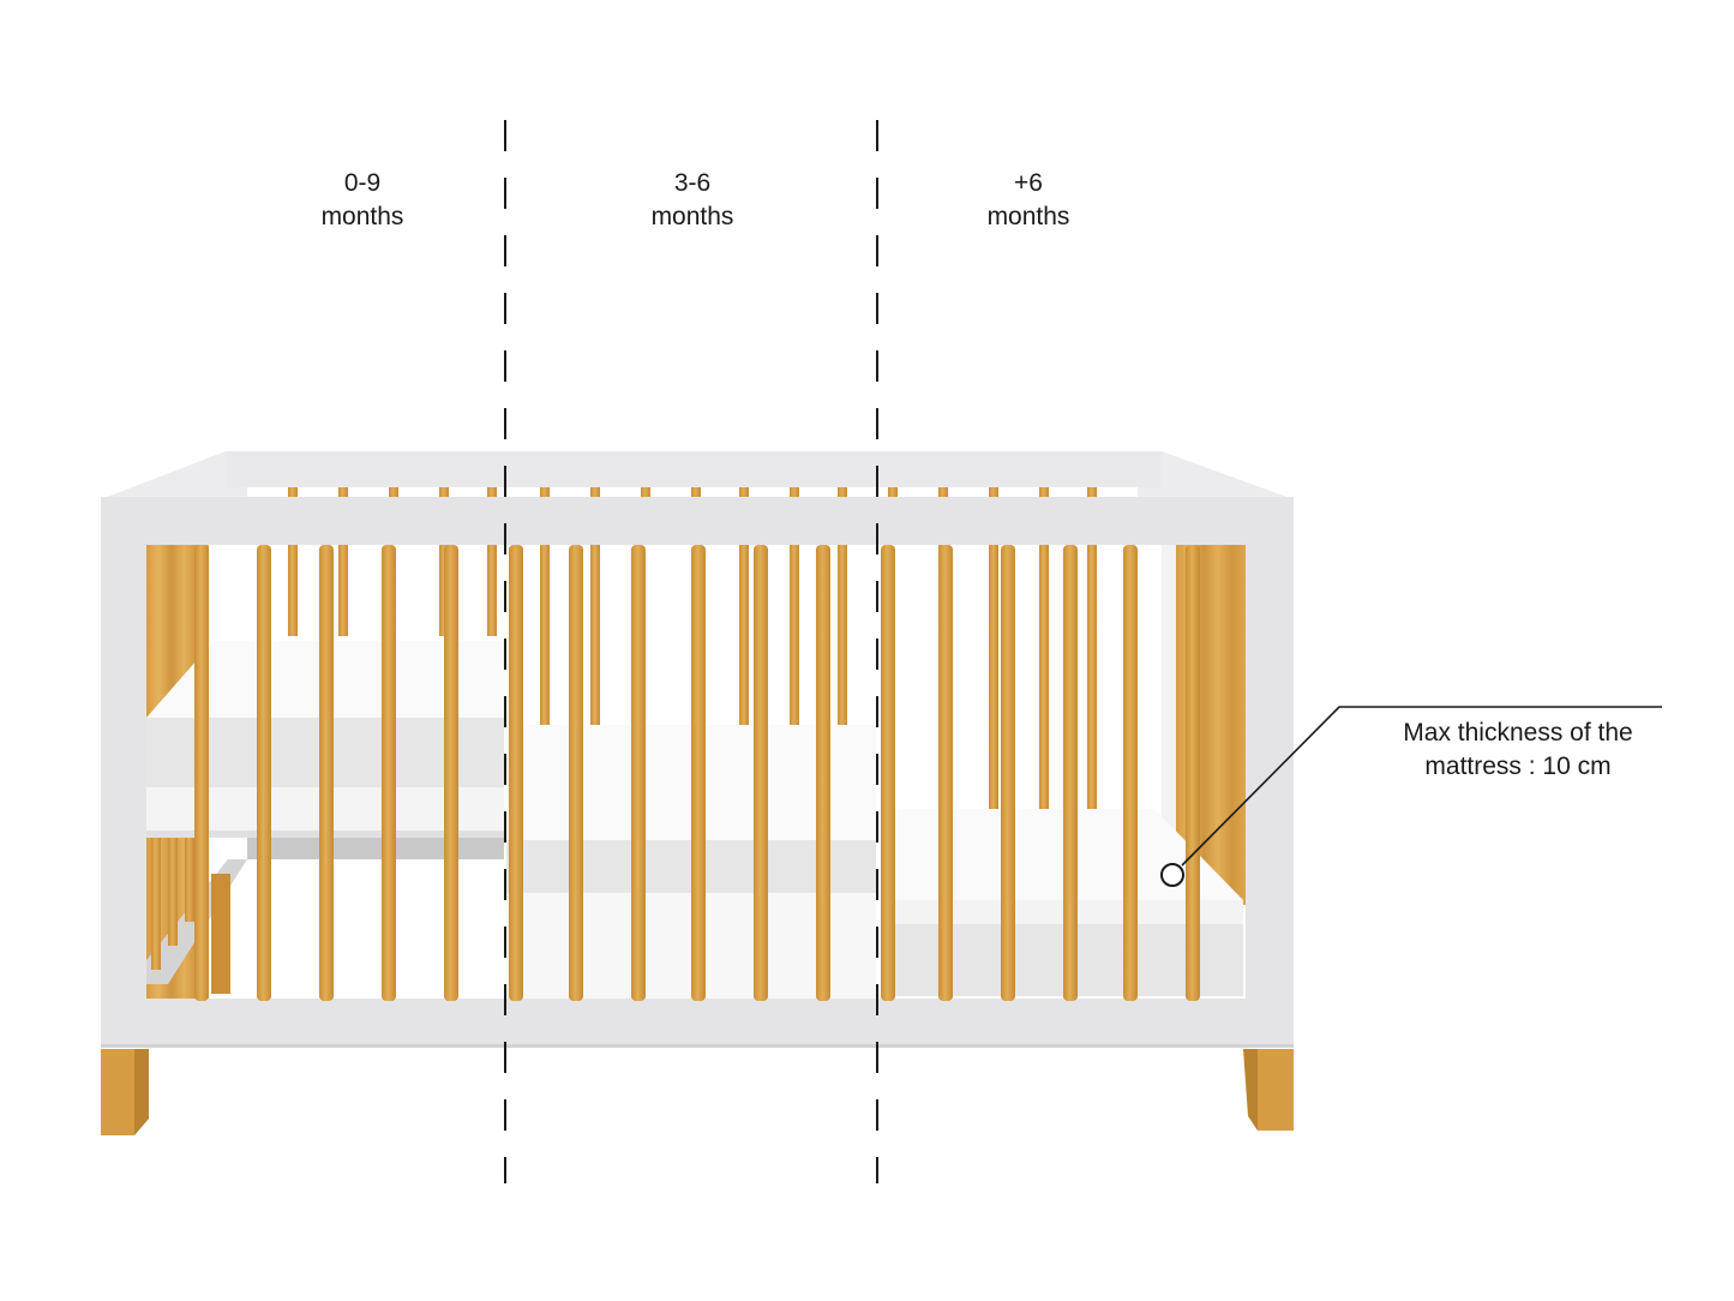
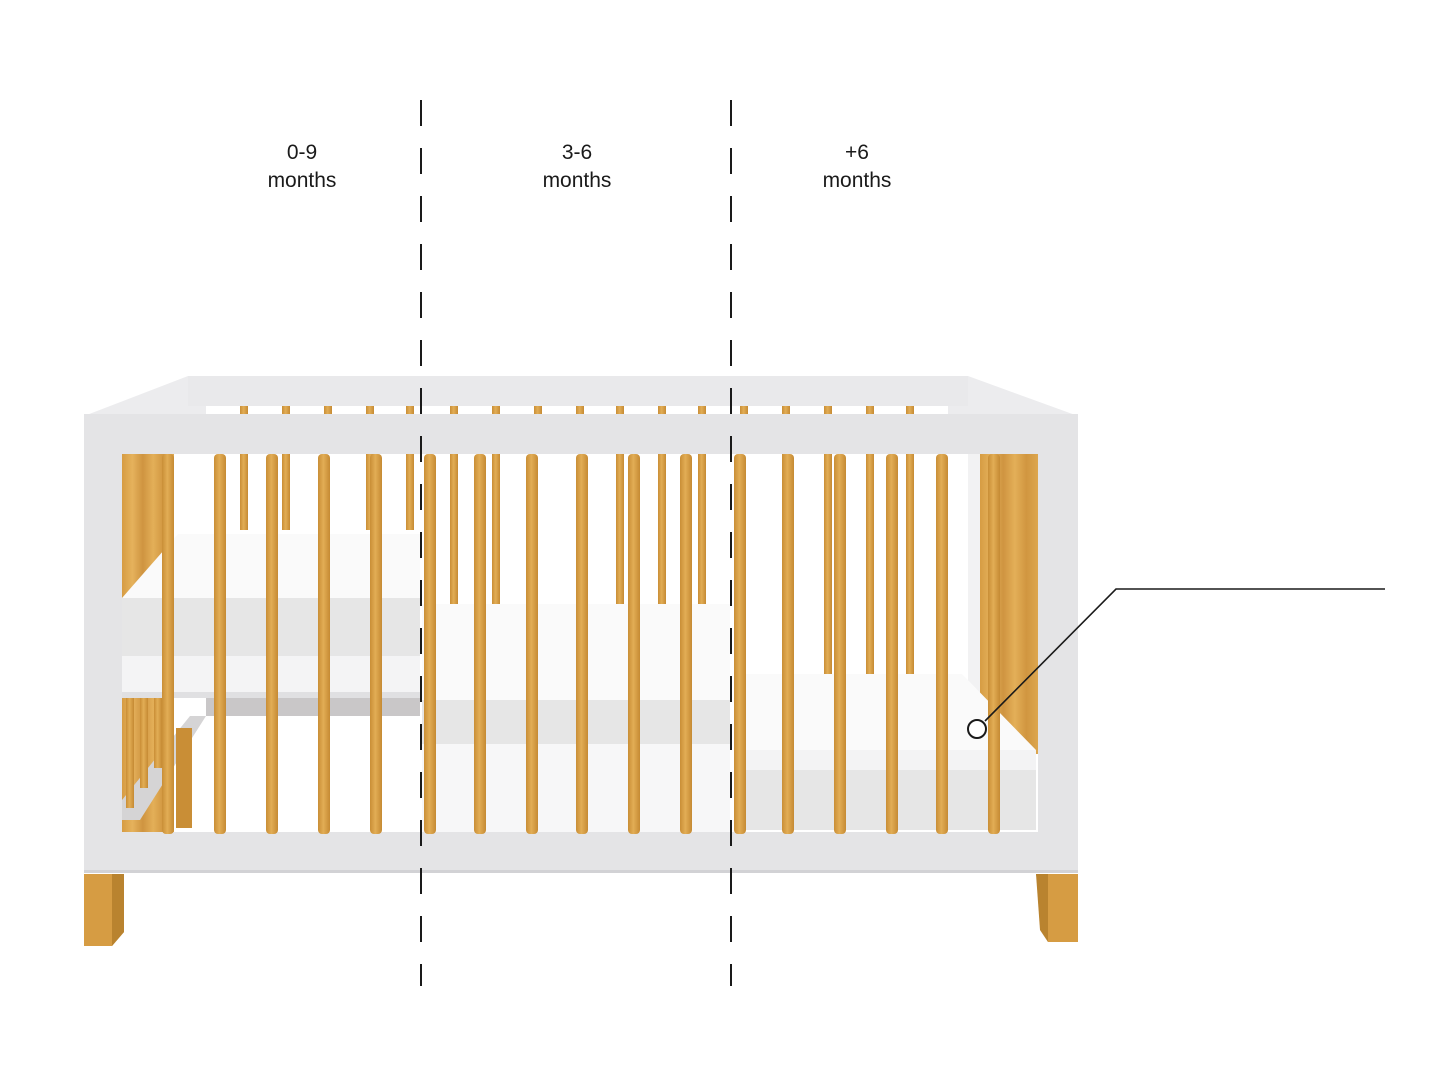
  0-9
  months
  3-6
  months
  +6
  months
- Max thickness of the
- mattress : 10 cm
